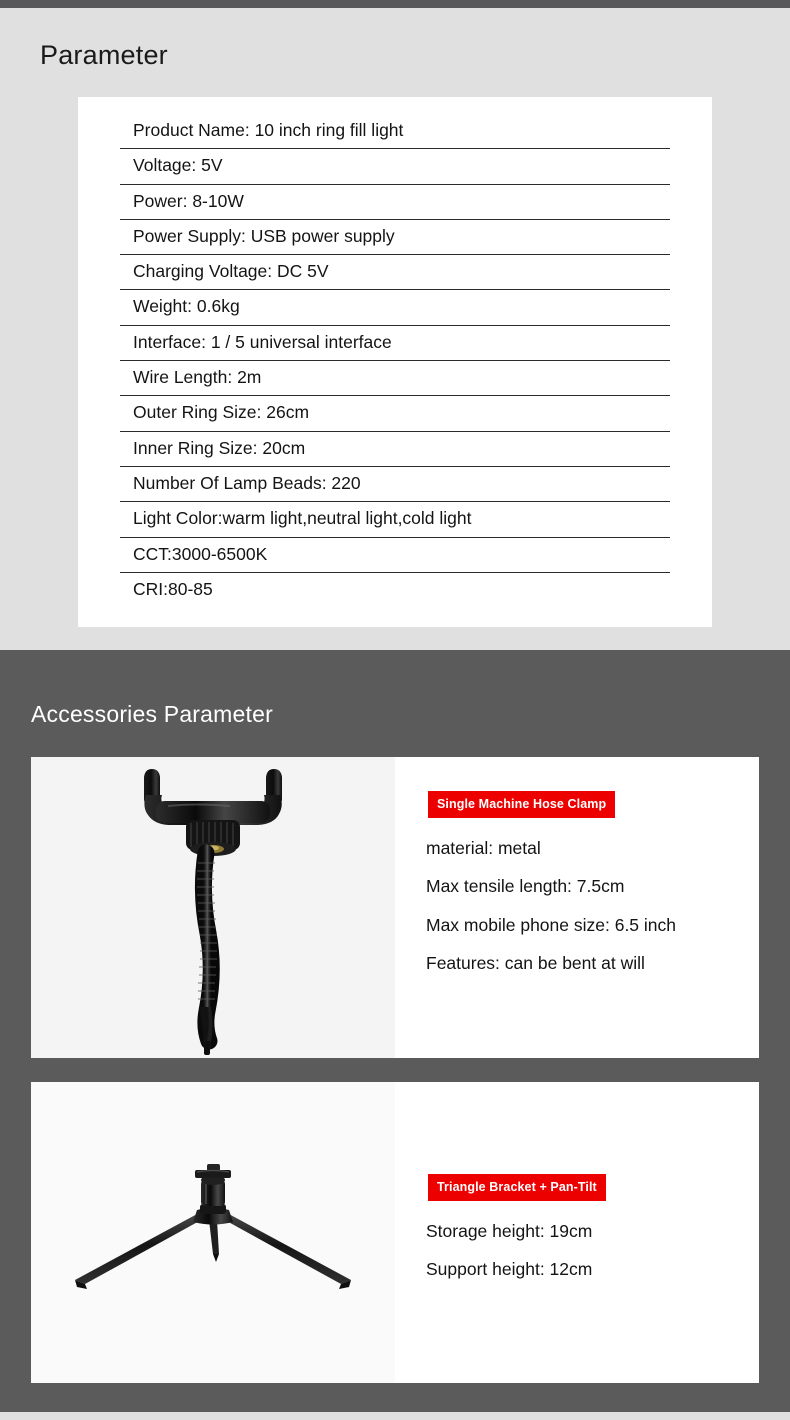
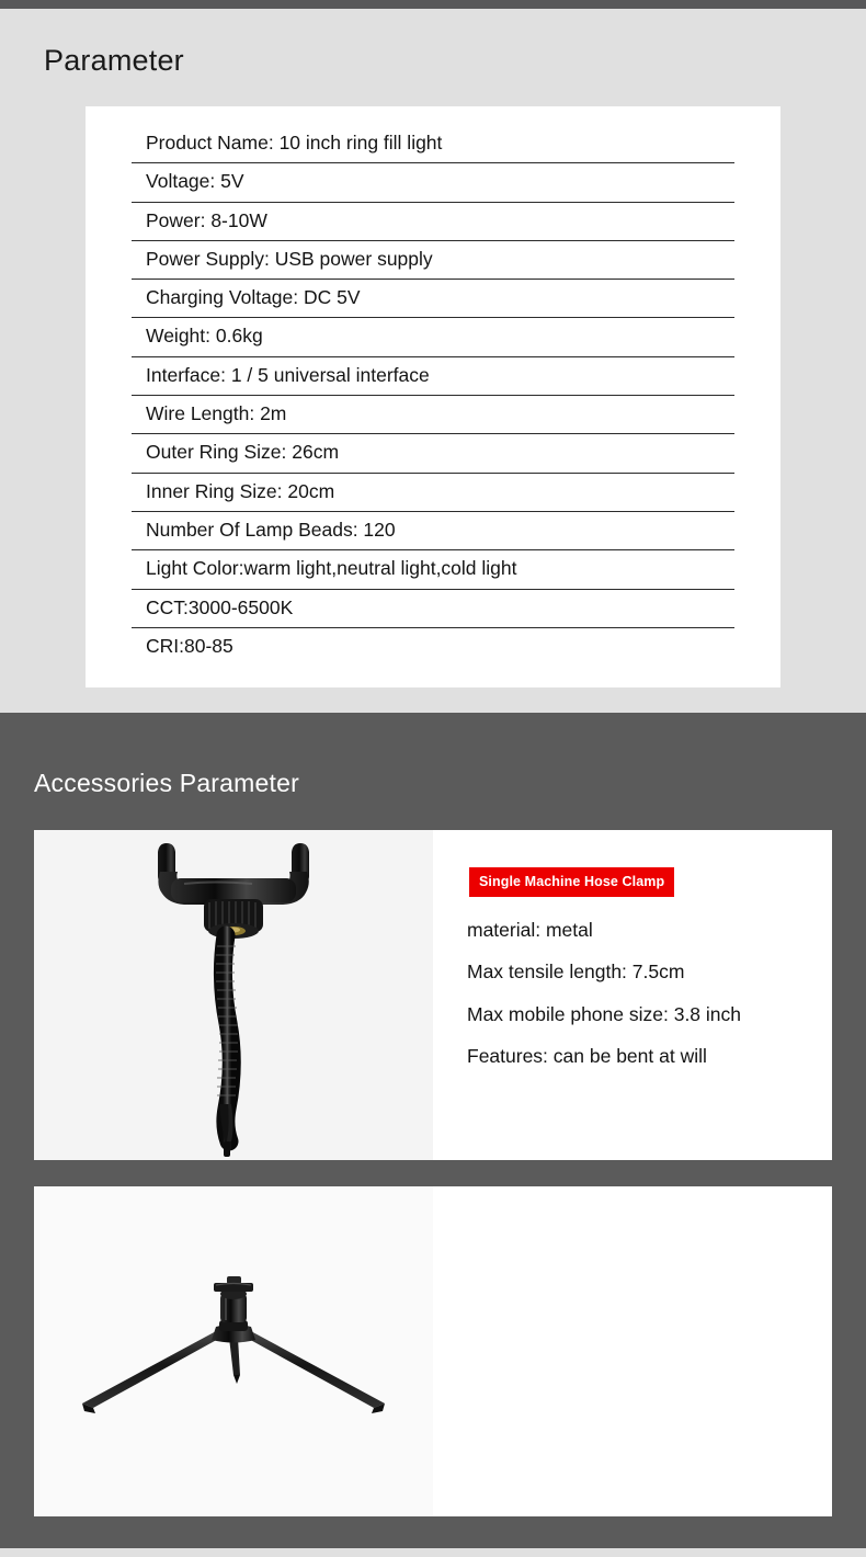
  Parameter
  Product Name: 10 inch ring fill light
  Voltage: 5V
  Power: 8-10W
  Power Supply: USB power supply
  Charging Voltage: DC 5V
  Weight: 0.6kg
  Interface: 1 / 5 universal interface
  Wire Length: 2m
  Outer Ring Size: 26cm
  Inner Ring Size: 20cm
- Number Of Lamp Beads: 220
+ Number Of Lamp Beads: 120
  Light Color:warm light,neutral light,cold light
  CCT:3000-6500K
  CRI:80-85
  Accessories Parameter
  Single Machine Hose Clamp
  material: metal
  Max tensile length: 7.5cm
- Max mobile phone size: 6.5 inch
+ Max mobile phone size: 3.8 inch
  Features: can be bent at will
- Triangle Bracket + Pan-Tilt
- Storage height: 19cm
- Support height: 12cm
